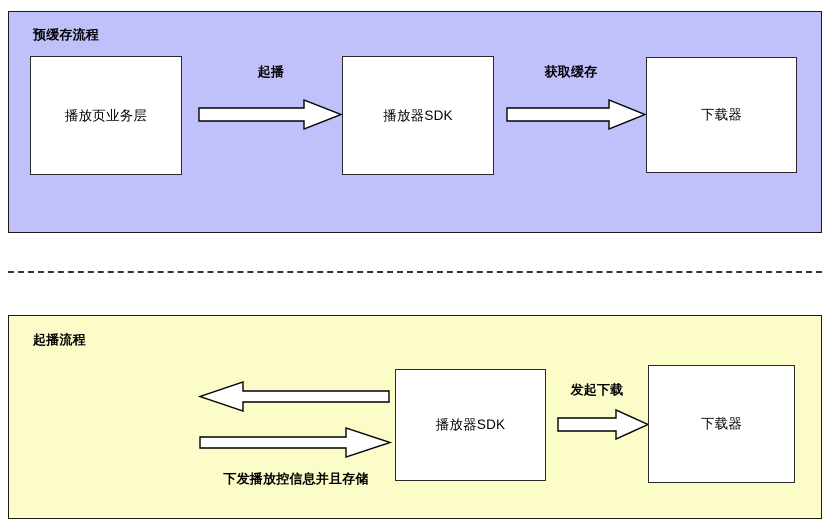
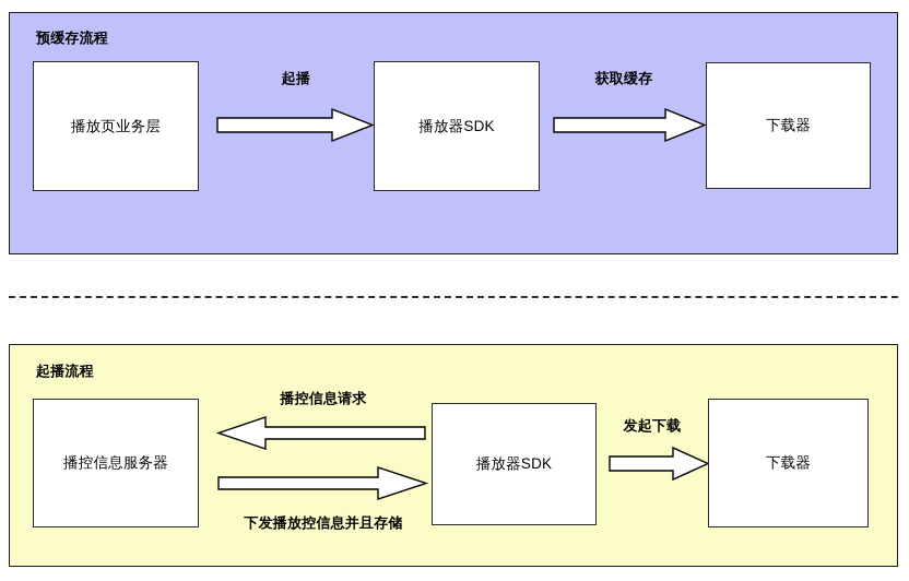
  预缓存流程
  播放页业务层
  起播
  播放器SDK
  获取缓存
  下载器
  起播流程
+ 播控信息服务器
+ 播控信息请求
  下发播放控信息并且存储
  播放器SDK
  发起下载
  下载器
